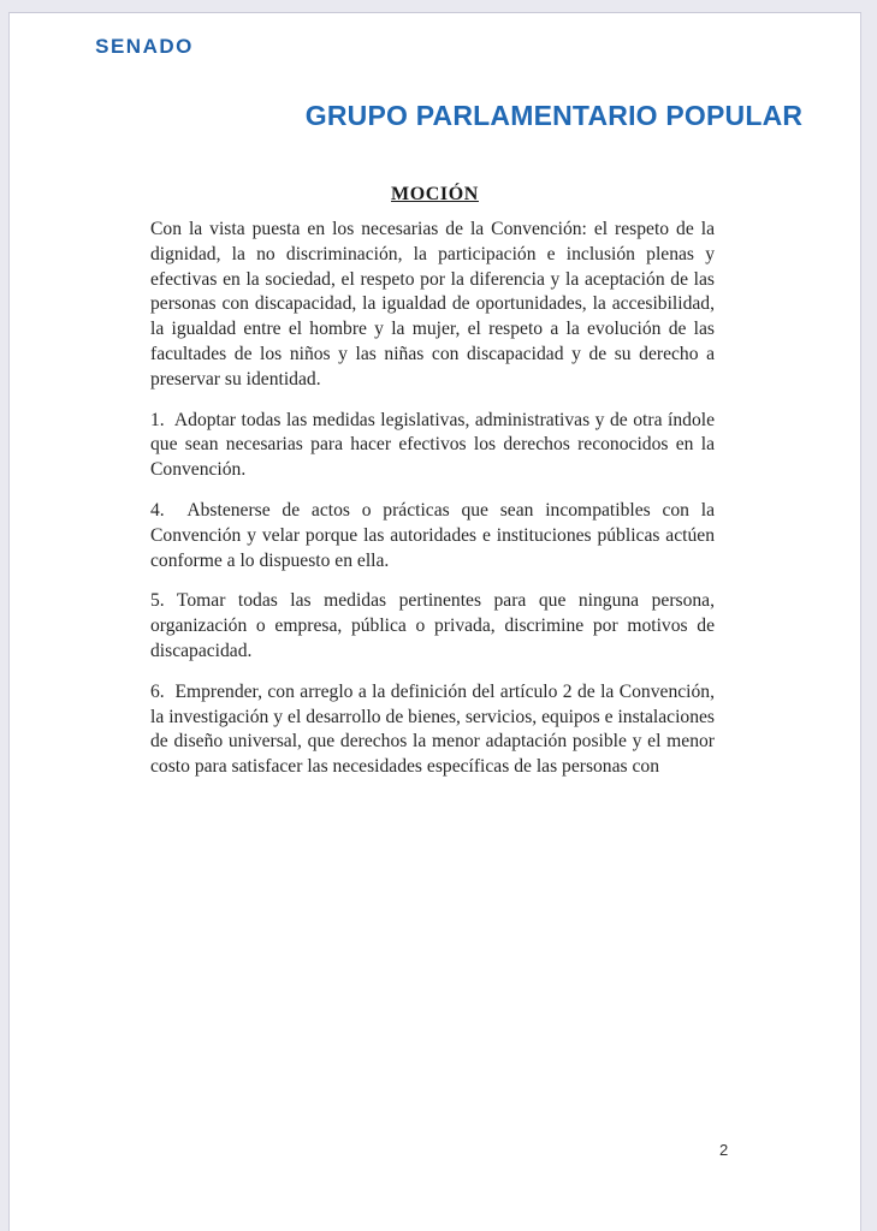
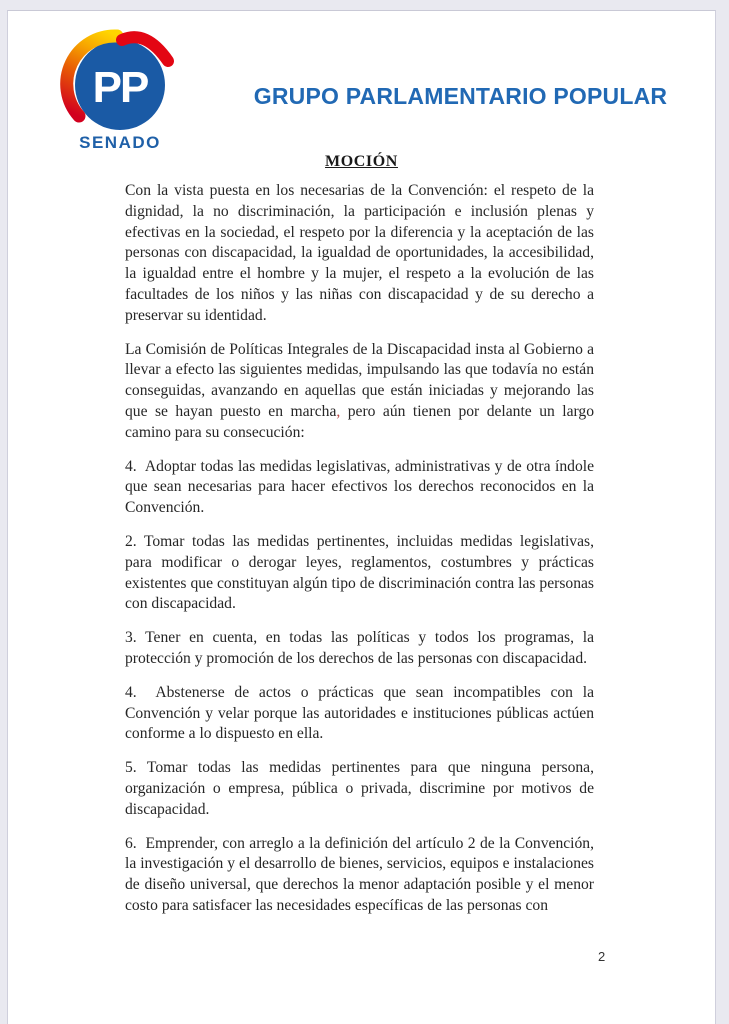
+ PP
  SENADO
  GRUPO PARLAMENTARIO POPULAR
  MOCIÓN
  Con la vista puesta en los necesarias de la Convención: el respeto de la dignidad, la no discriminación, la participación e inclusión plenas y efectivas en la sociedad, el respeto por la diferencia y la aceptación de las personas con discapacidad, la igualdad de oportunidades, la accesibilidad, la igualdad entre el hombre y la mujer, el respeto a la evolución de las facultades de los niños y las niñas con discapacidad y de su derecho a preservar su identidad.
+ La Comisión de Políticas Integrales de la Discapacidad insta al Gobierno a llevar a efecto las siguientes medidas, impulsando las que todavía no están conseguidas, avanzando en aquellas que están iniciadas y mejorando las que se hayan puesto en marcha, pero aún tienen por delante un largo camino para su consecución:
- 1. Adoptar todas las medidas legislativas, administrativas y de otra índole que sean necesarias para hacer efectivos los derechos reconocidos en la Convención.
+ 4. Adoptar todas las medidas legislativas, administrativas y de otra índole que sean necesarias para hacer efectivos los derechos reconocidos en la Convención.
+ 2. Tomar todas las medidas pertinentes, incluidas medidas legislativas, para modificar o derogar leyes, reglamentos, costumbres y prácticas existentes que constituyan algún tipo de discriminación contra las personas con discapacidad.
+ 3. Tener en cuenta, en todas las políticas y todos los programas, la protección y promoción de los derechos de las personas con discapacidad.
  4. Abstenerse de actos o prácticas que sean incompatibles con la Convención y velar porque las autoridades e instituciones públicas actúen conforme a lo dispuesto en ella.
  5. Tomar todas las medidas pertinentes para que ninguna persona, organización o empresa, pública o privada, discrimine por motivos de discapacidad.
  6. Emprender, con arreglo a la definición del artículo 2 de la Convención, la investigación y el desarrollo de bienes, servicios, equipos e instalaciones de diseño universal, que derechos la menor adaptación posible y el menor costo para satisfacer las necesidades específicas de las personas con
  2
